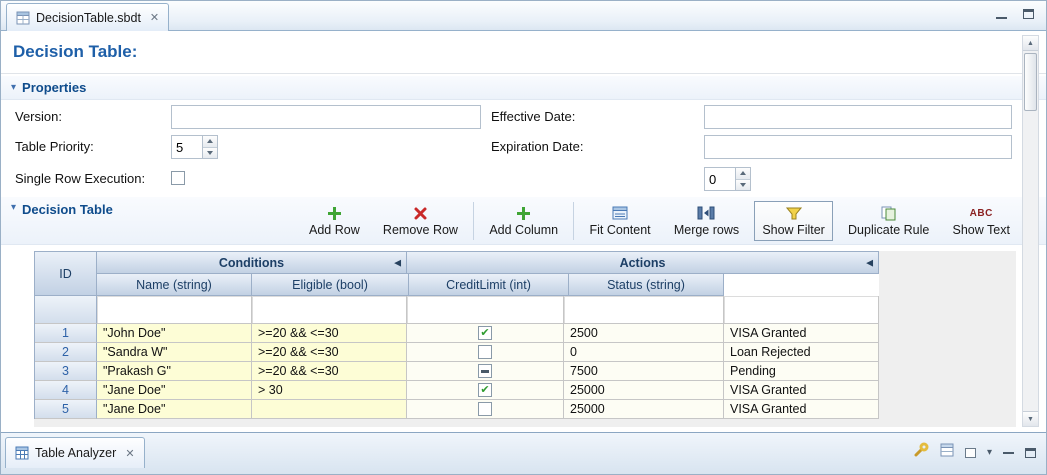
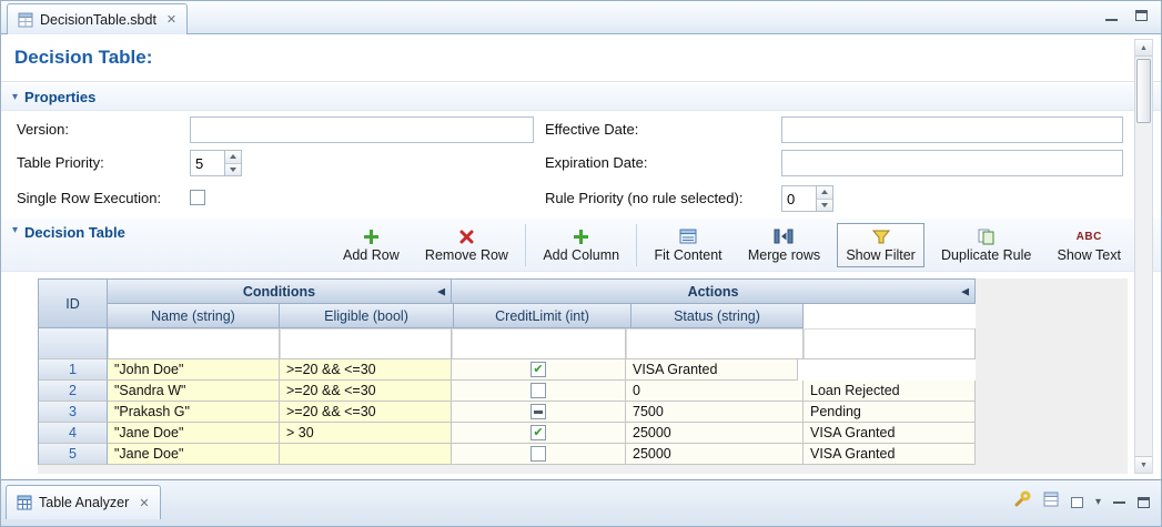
  DecisionTable.sbdt
  ✕
  Decision Table:
  ▾
  Properties
  Version:
  Effective Date:
  Table Priority:
  5
  Expiration Date:
  Single Row Execution:
+ Rule Priority (no rule selected):
  0
  ▾
  Decision Table
  Add Row
  Remove Row
  Add Column
  Fit Content
  Merge rows
  Show Filter
  Duplicate Rule
  ABC
  Show Text
  ID
  Conditions
  ◀
  Actions
  ◀
  Name (string)
  Eligible (bool)
  CreditLimit (int)
  Status (string)
  1
  "John Doe"
  >=20 && <=30
- 2500
  VISA Granted
  2
  "Sandra W"
  >=20 && <=30
  0
  Loan Rejected
  3
  "Prakash G"
  >=20 && <=30
  7500
  Pending
  4
  "Jane Doe"
  > 30
  25000
  VISA Granted
  5
  "Jane Doe"
  25000
  VISA Granted
  Table Analyzer
  ✕
  ▾
